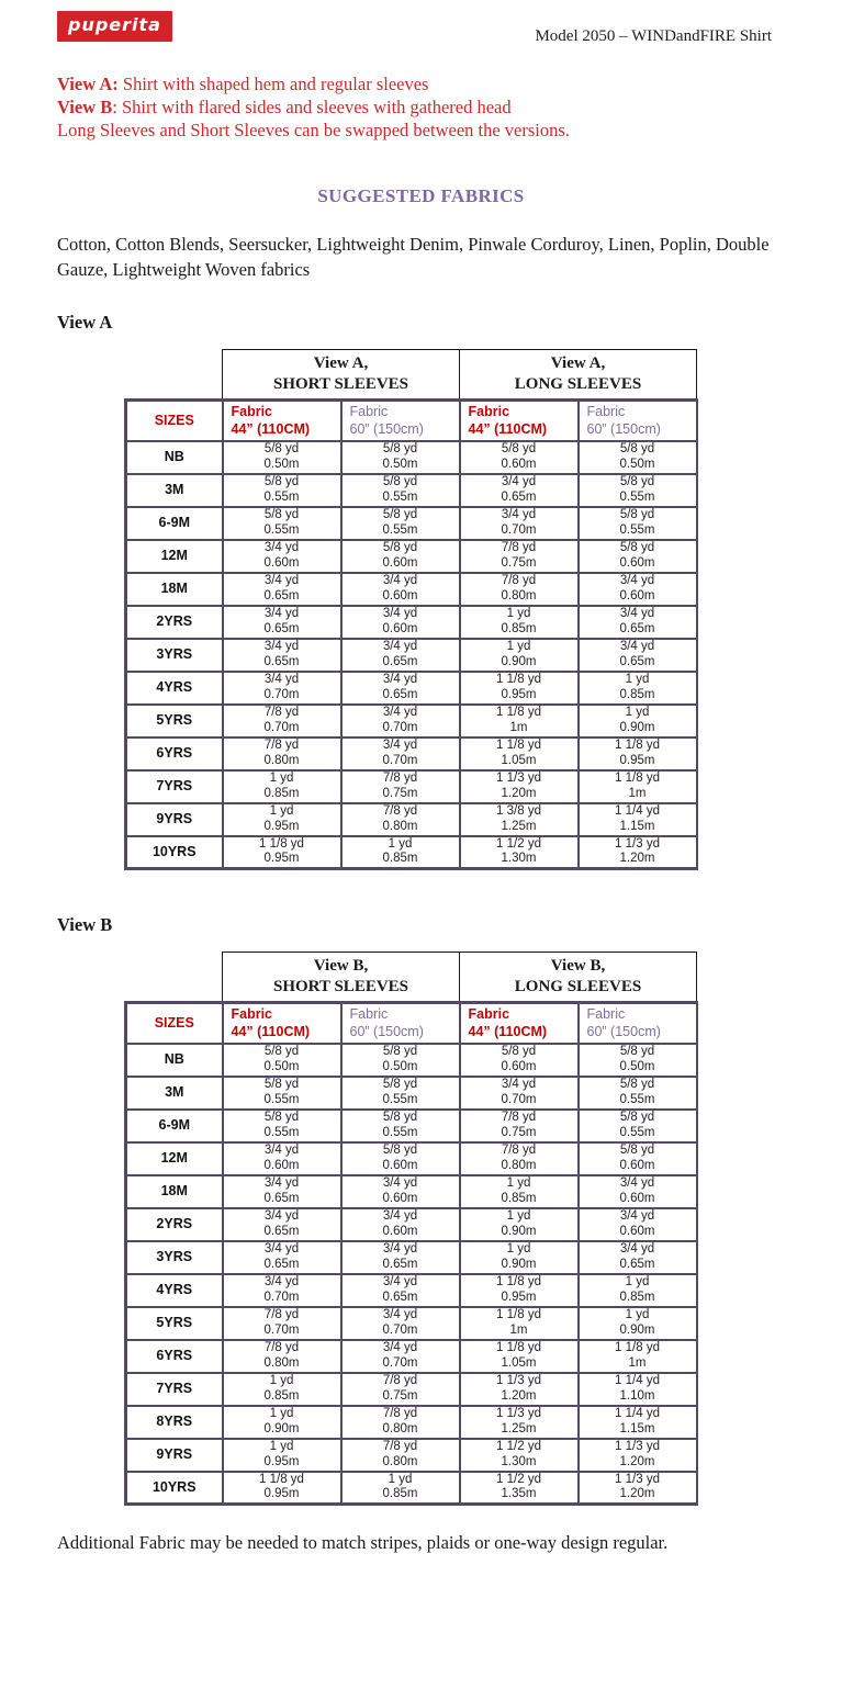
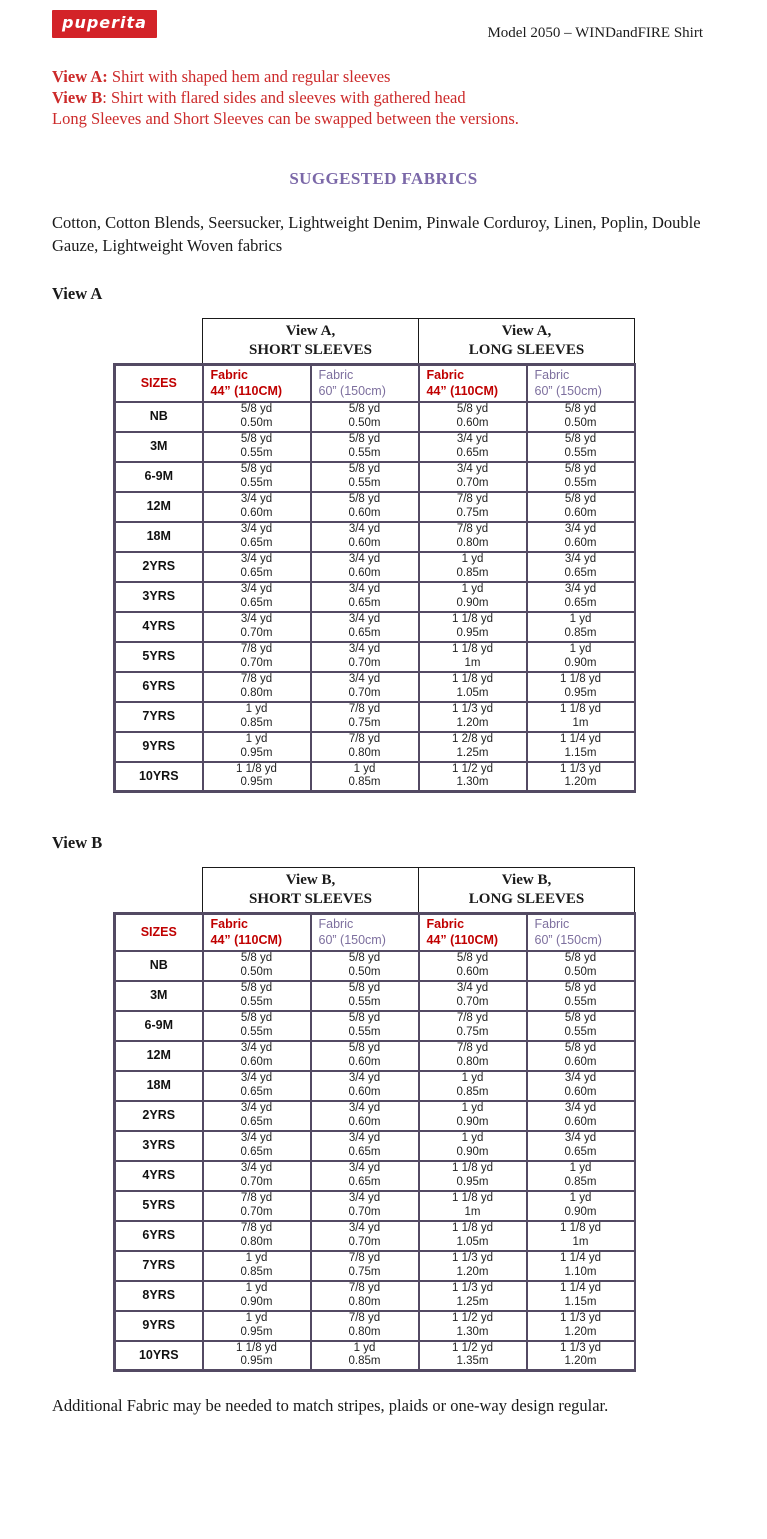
  puperita
  Model 2050 – WINDandFIRE Shirt
  View A: Shirt with shaped hem and regular sleeves
  View B: Shirt with flared sides and sleeves with gathered head
  Long Sleeves and Short Sleeves can be swapped between the versions.
  SUGGESTED FABRICS
  Cotton, Cotton Blends, Seersucker, Lightweight Denim, Pinwale Corduroy, Linen, Poplin, Double Gauze, Lightweight Woven fabrics
  View A
  	View A,SHORT SLEEVES	View A,LONG SLEEVES
  SIZES	Fabric44” (110CM)	Fabric60” (150cm)	Fabric44” (110CM)	Fabric60” (150cm)
  NB	5/8 yd0.50m	5/8 yd0.50m	5/8 yd0.60m	5/8 yd0.50m
  3M	5/8 yd0.55m	5/8 yd0.55m	3/4 yd0.65m	5/8 yd0.55m
  6-9M	5/8 yd0.55m	5/8 yd0.55m	3/4 yd0.70m	5/8 yd0.55m
  12M	3/4 yd0.60m	5/8 yd0.60m	7/8 yd0.75m	5/8 yd0.60m
  18M	3/4 yd0.65m	3/4 yd0.60m	7/8 yd0.80m	3/4 yd0.60m
  2YRS	3/4 yd0.65m	3/4 yd0.60m	1 yd0.85m	3/4 yd0.65m
  3YRS	3/4 yd0.65m	3/4 yd0.65m	1 yd0.90m	3/4 yd0.65m
  4YRS	3/4 yd0.70m	3/4 yd0.65m	1 1/8 yd0.95m	1 yd0.85m
  5YRS	7/8 yd0.70m	3/4 yd0.70m	1 1/8 yd1m	1 yd0.90m
  6YRS	7/8 yd0.80m	3/4 yd0.70m	1 1/8 yd1.05m	1 1/8 yd0.95m
  7YRS	1 yd0.85m	7/8 yd0.75m	1 1/3 yd1.20m	1 1/8 yd1m
- 9YRS	1 yd0.95m	7/8 yd0.80m	1 3/8 yd1.25m	1 1/4 yd1.15m
+ 9YRS	1 yd0.95m	7/8 yd0.80m	1 2/8 yd1.25m	1 1/4 yd1.15m
  10YRS	1 1/8 yd0.95m	1 yd0.85m	1 1/2 yd1.30m	1 1/3 yd1.20m
  View B
  	View B,SHORT SLEEVES	View B,LONG SLEEVES
  SIZES	Fabric44” (110CM)	Fabric60” (150cm)	Fabric44” (110CM)	Fabric60” (150cm)
  NB	5/8 yd0.50m	5/8 yd0.50m	5/8 yd0.60m	5/8 yd0.50m
  3M	5/8 yd0.55m	5/8 yd0.55m	3/4 yd0.70m	5/8 yd0.55m
  6-9M	5/8 yd0.55m	5/8 yd0.55m	7/8 yd0.75m	5/8 yd0.55m
  12M	3/4 yd0.60m	5/8 yd0.60m	7/8 yd0.80m	5/8 yd0.60m
  18M	3/4 yd0.65m	3/4 yd0.60m	1 yd0.85m	3/4 yd0.60m
  2YRS	3/4 yd0.65m	3/4 yd0.60m	1 yd0.90m	3/4 yd0.60m
  3YRS	3/4 yd0.65m	3/4 yd0.65m	1 yd0.90m	3/4 yd0.65m
  4YRS	3/4 yd0.70m	3/4 yd0.65m	1 1/8 yd0.95m	1 yd0.85m
  5YRS	7/8 yd0.70m	3/4 yd0.70m	1 1/8 yd1m	1 yd0.90m
  6YRS	7/8 yd0.80m	3/4 yd0.70m	1 1/8 yd1.05m	1 1/8 yd1m
  7YRS	1 yd0.85m	7/8 yd0.75m	1 1/3 yd1.20m	1 1/4 yd1.10m
  8YRS	1 yd0.90m	7/8 yd0.80m	1 1/3 yd1.25m	1 1/4 yd1.15m
  9YRS	1 yd0.95m	7/8 yd0.80m	1 1/2 yd1.30m	1 1/3 yd1.20m
  10YRS	1 1/8 yd0.95m	1 yd0.85m	1 1/2 yd1.35m	1 1/3 yd1.20m
  Additional Fabric may be needed to match stripes, plaids or one-way design regular.
